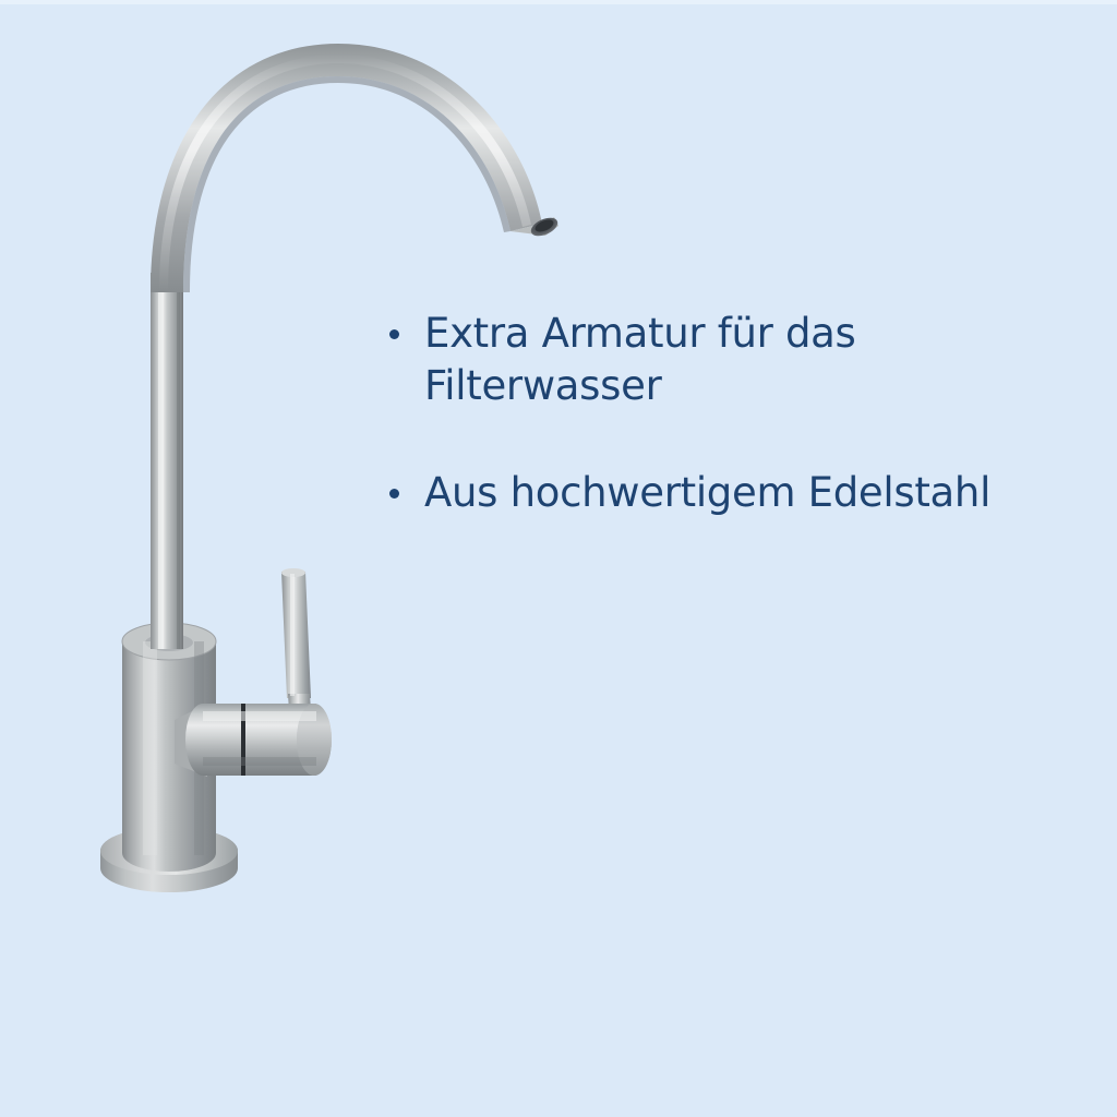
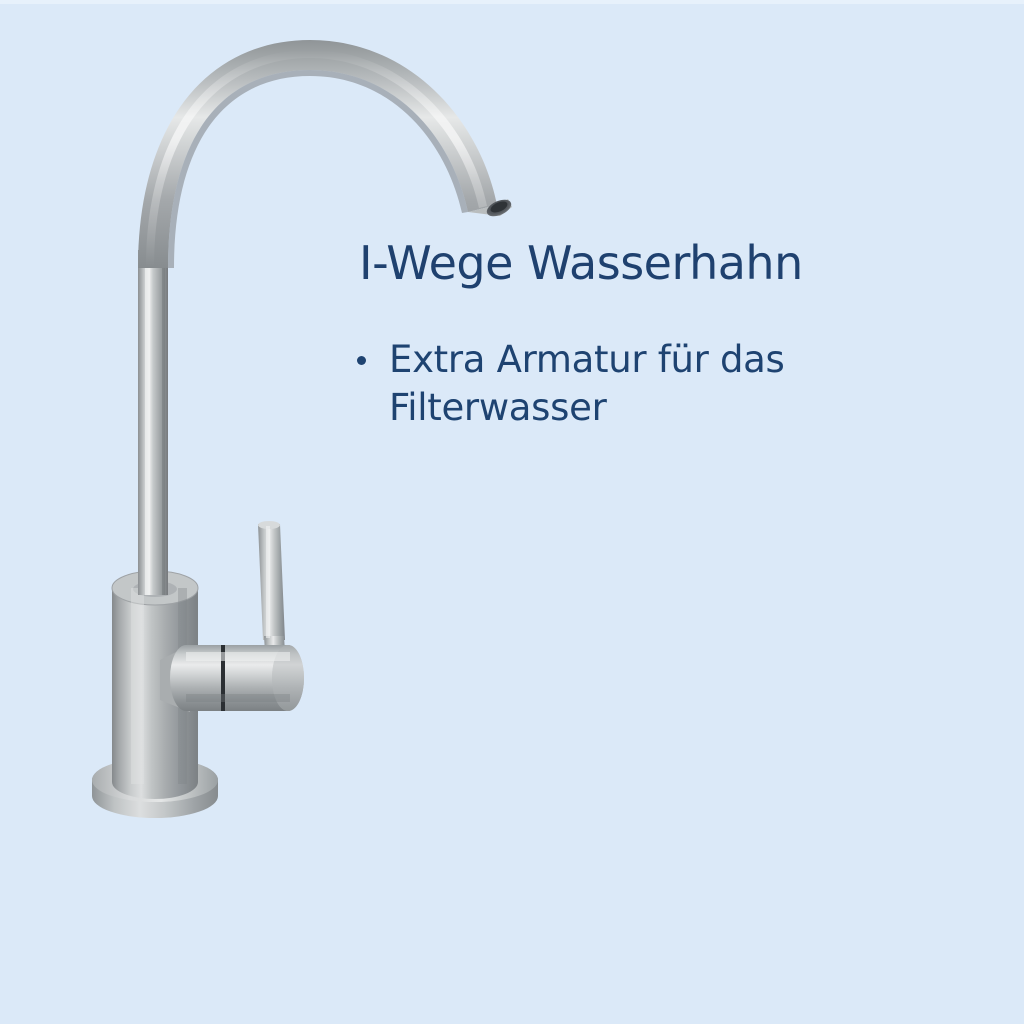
+ I-Wege Wasserhahn
  Extra Armatur für das Filterwasser
- Aus hochwertigem Edelstahl
